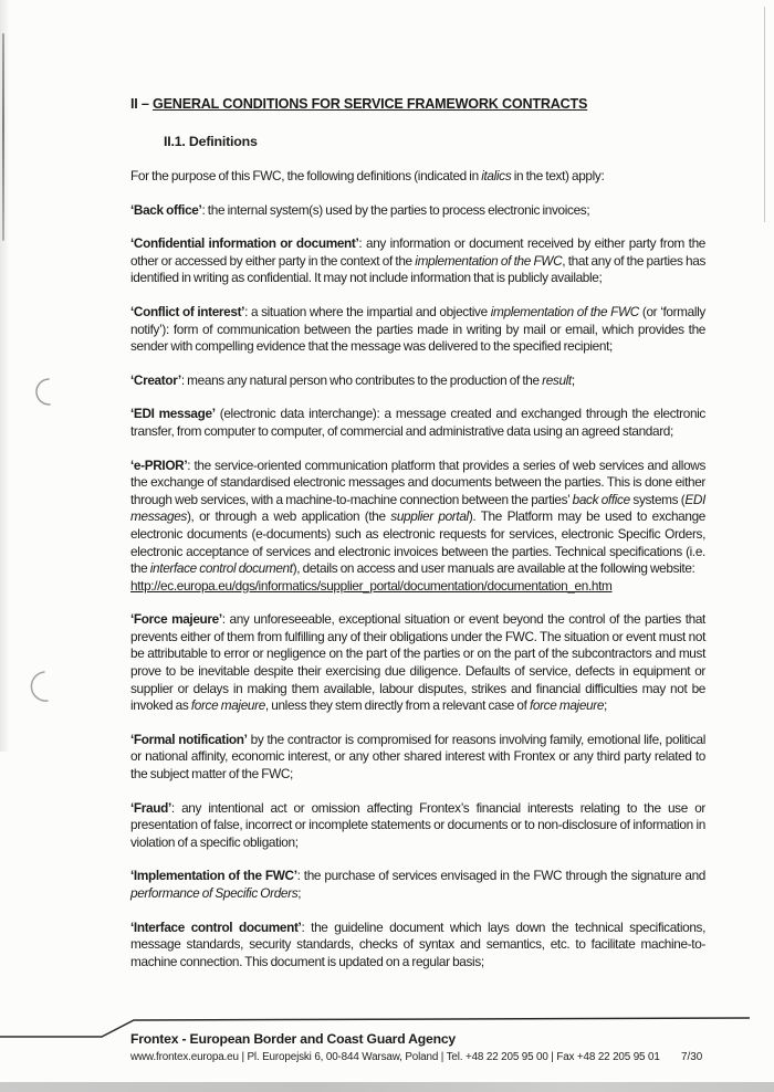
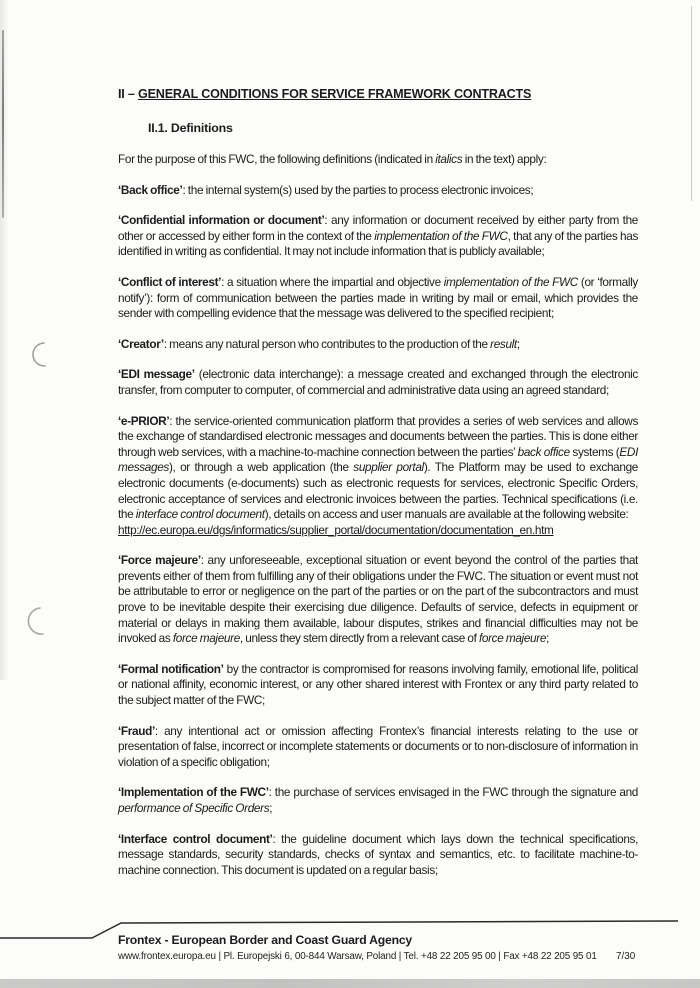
  II – GENERAL CONDITIONS FOR SERVICE FRAMEWORK CONTRACTS
  II.1. Definitions
  For the purpose of this FWC, the following definitions (indicated in italics in the text) apply:
  ‘Back office’: the internal system(s) used by the parties to process electronic invoices;
- ‘Confidential information or document’: any information or document received by either party from the other or accessed by either party in the context of the implementation of the FWC, that any of the parties has identified in writing as confidential. It may not include information that is publicly available;
+ ‘Confidential information or document’: any information or document received by either party from the other or accessed by either form in the context of the implementation of the FWC, that any of the parties has identified in writing as confidential. It may not include information that is publicly available;
  ‘Conflict of interest’: a situation where the impartial and objective implementation of the FWC (or ‘formally notify’): form of communication between the parties made in writing by mail or email, which provides the sender with compelling evidence that the message was delivered to the specified recipient;
  ‘Creator’: means any natural person who contributes to the production of the result;
  ‘EDI message’ (electronic data interchange): a message created and exchanged through the electronic transfer, from computer to computer, of commercial and administrative data using an agreed standard;
  ‘e-PRIOR’: the service-oriented communication platform that provides a series of web services and allows the exchange of standardised electronic messages and documents between the parties. This is done either through web services, with a machine-to-machine connection between the parties’ back office systems (EDI messages), or through a web application (the supplier portal). The Platform may be used to exchange electronic documents (e-documents) such as electronic requests for services, electronic Specific Orders, electronic acceptance of services and electronic invoices between the parties. Technical specifications (i.e. the interface control document), details on access and user manuals are available at the following website:
  http://ec.europa.eu/dgs/informatics/supplier_portal/documentation/documentation_en.htm
- ‘Force majeure’: any unforeseeable, exceptional situation or event beyond the control of the parties that prevents either of them from fulfilling any of their obligations under the FWC. The situation or event must not be attributable to error or negligence on the part of the parties or on the part of the subcontractors and must prove to be inevitable despite their exercising due diligence. Defaults of service, defects in equipment or supplier or delays in making them available, labour disputes, strikes and financial difficulties may not be invoked as force majeure, unless they stem directly from a relevant case of force majeure;
+ ‘Force majeure’: any unforeseeable, exceptional situation or event beyond the control of the parties that prevents either of them from fulfilling any of their obligations under the FWC. The situation or event must not be attributable to error or negligence on the part of the parties or on the part of the subcontractors and must prove to be inevitable despite their exercising due diligence. Defaults of service, defects in equipment or material or delays in making them available, labour disputes, strikes and financial difficulties may not be invoked as force majeure, unless they stem directly from a relevant case of force majeure;
  ‘Formal notification’ by the contractor is compromised for reasons involving family, emotional life, political or national affinity, economic interest, or any other shared interest with Frontex or any third party related to the subject matter of the FWC;
  ‘Fraud’: any intentional act or omission affecting Frontex’s financial interests relating to the use or presentation of false, incorrect or incomplete statements or documents or to non-disclosure of information in violation of a specific obligation;
  ‘Implementation of the FWC’: the purchase of services envisaged in the FWC through the signature and performance of Specific Orders;
  ‘Interface control document’: the guideline document which lays down the technical specifications, message standards, security standards, checks of syntax and semantics, etc. to facilitate machine-to-machine connection. This document is updated on a regular basis;
  Frontex - European Border and Coast Guard Agency
  www.frontex.europa.eu | Pl. Europejski 6, 00-844 Warsaw, Poland | Tel. +48 22 205 95 00 | Fax +48 22 205 95 01
  7/30
